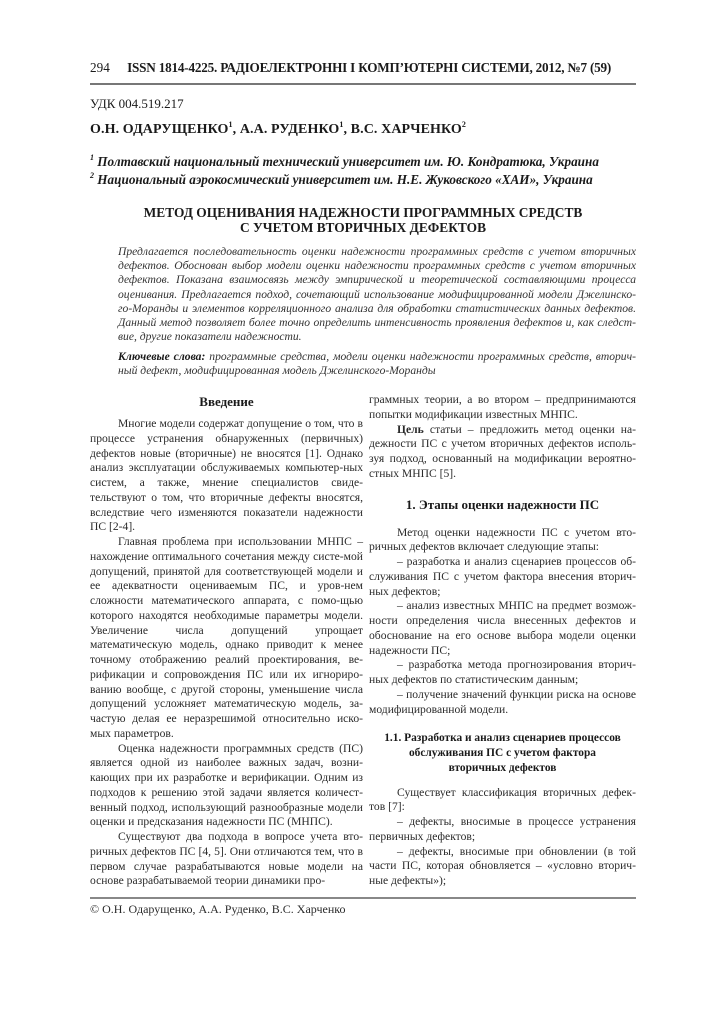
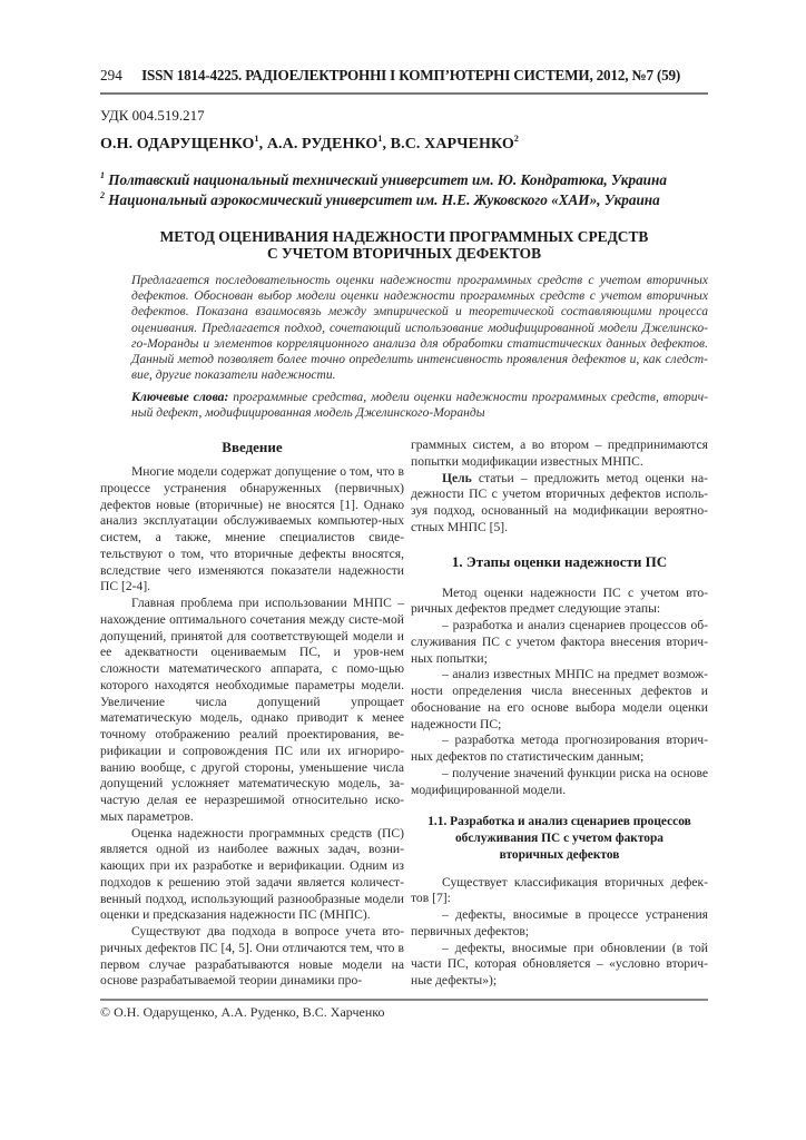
  294 ISSN 1814-4225. РАДІОЕЛЕКТРОННІ І КОМП’ЮТЕРНІ СИСТЕМИ, 2012, №7 (59)
  УДК 004.519.217
  О.Н. ОДАРУЩЕНКО1, А.А. РУДЕНКО1, В.С. ХАРЧЕНКО2
  1 Полтавский национальный технический университет им. Ю. Кондратюка, Украина
  2 Национальный аэрокосмический университет им. Н.Е. Жуковского «ХАИ», Украина
  МЕТОД ОЦЕНИВАНИЯ НАДЕЖНОСТИ ПРОГРАММНЫХ СРЕДСТВ
  С УЧЕТОМ ВТОРИЧНЫХ ДЕФЕКТОВ
  Предлагается последовательность оценки надежности программных средств с учетом вторичных дефектов. Обоснован выбор модели оценки надежности программных средств с учетом вторичных дефектов. Показана взаимосвязь между эмпирической и теоретической составляющими процесса оценивания. Предлагается подход, сочетающий использование модифицированной модели Джелинско-го-Моранды и элементов корреляционного анализа для обработки статистических данных дефектов. Данный метод позволяет более точно определить интенсивность проявления дефектов и, как следст-вие, другие показатели надежности.
  Ключевые слова: программные средства, модели оценки надежности программных средств, вторич-ный дефект, модифицированная модель Джелинского-Моранды
  Введение
  Многие модели содержат допущение о том, что в процессе устранения обнаруженных (первичных) дефектов новые (вторичные) не вносятся [1]. Однако анализ эксплуатации обслуживаемых компьютер-ных систем, а также, мнение специалистов свиде-тельствуют о том, что вторичные дефекты вносятся, вследствие чего изменяются показатели надежности ПС [2-4].
  Главная проблема при использовании МНПС – нахождение оптимального сочетания между систе-мой допущений, принятой для соответствующей модели и ее адекватности оцениваемым ПС, и уров-нем сложности математического аппарата, с помо-щью которого находятся необходимые параметры модели. Увеличение числа допущений упрощает математическую модель, однако приводит к менее точному отображению реалий проектирования, ве-рификации и сопровождения ПС или их игнориро-ванию вообще, с другой стороны, уменьшение числа допущений усложняет математическую модель, за-частую делая ее неразрешимой относительно иско-мых параметров.
  Оценка надежности программных средств (ПС) является одной из наиболее важных задач, возни-кающих при их разработке и верификации. Одним из подходов к решению этой задачи является количест-венный подход, использующий разнообразные модели оценки и предсказания надежности ПС (МНПС).
  Существуют два подхода в вопросе учета вто-ричных дефектов ПС [4, 5]. Они отличаются тем, что в первом случае разрабатываются новые модели на основе разрабатываемой теории динамики про-
- граммных теории, а во втором – предпринимаются попытки модификации известных МНПС.
+ граммных систем, а во втором – предпринимаются попытки модификации известных МНПС.
  Цель статьи – предложить метод оценки на-дежности ПС с учетом вторичных дефектов исполь-зуя подход, основанный на модификации вероятно-стных МНПС [5].
  1. Этапы оценки надежности ПС
- Метод оценки надежности ПС с учетом вто-ричных дефектов включает следующие этапы:
+ Метод оценки надежности ПС с учетом вто-ричных дефектов предмет следующие этапы:
- – разработка и анализ сценариев процессов об-служивания ПС с учетом фактора внесения вторич-ных дефектов;
+ – разработка и анализ сценариев процессов об-служивания ПС с учетом фактора внесения вторич-ных попытки;
  – анализ известных МНПС на предмет возмож-ности определения числа внесенных дефектов и обоснование на его основе выбора модели оценки надежности ПС;
  – разработка метода прогнозирования вторич-ных дефектов по статистическим данным;
  – получение значений функции риска на основе модифицированной модели.
  1.1. Разработка и анализ сценариев процессов
  обслуживания ПС с учетом фактора
  вторичных дефектов
  Существует классификация вторичных дефек-тов [7]:
  – дефекты, вносимые в процессе устранения первичных дефектов;
  – дефекты, вносимые при обновлении (в той части ПС, которая обновляется – «условно вторич-ные дефекты»);
  © О.Н. Одарущенко, А.А. Руденко, В.С. Харченко
